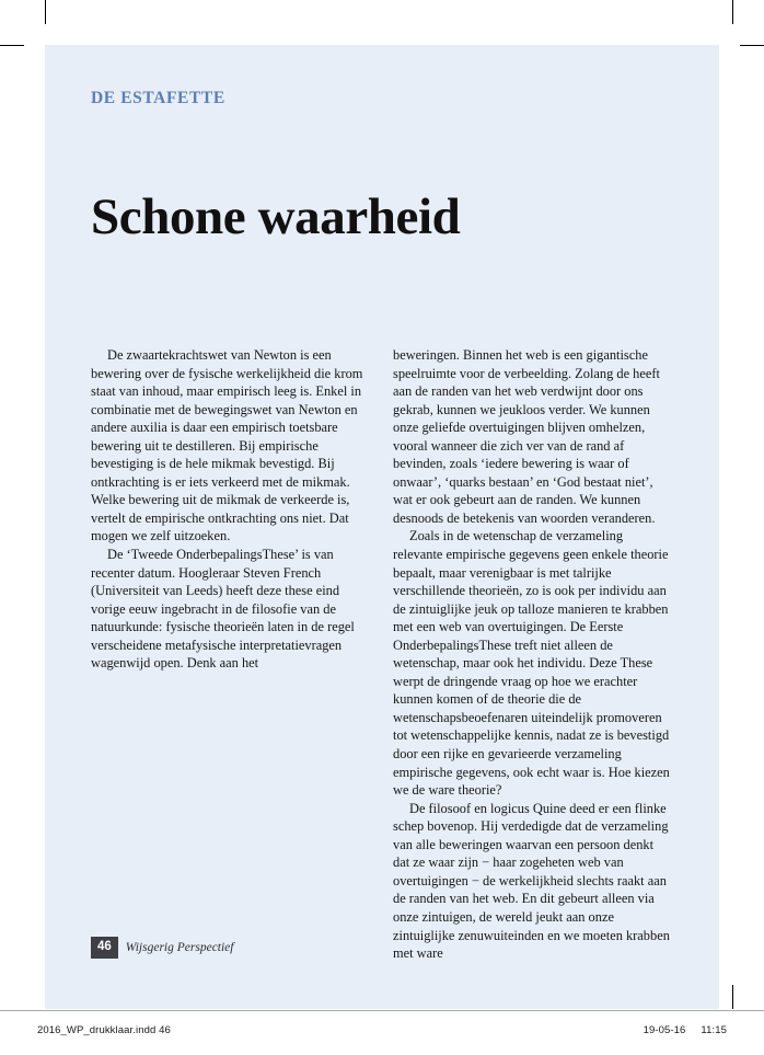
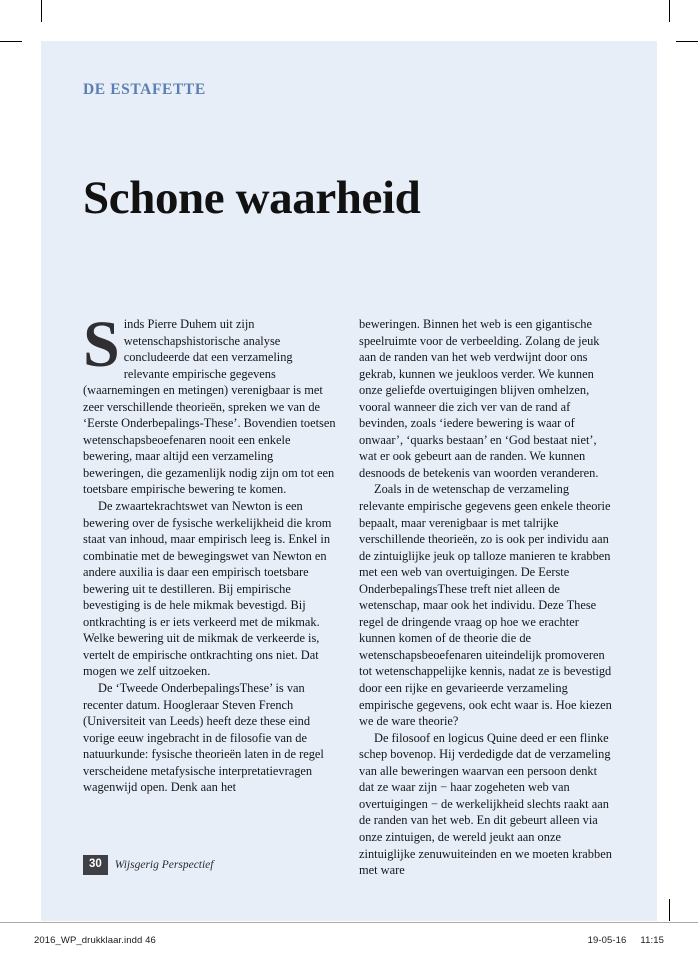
  DE ESTAFETTE
  Schone waarheid
+ S
+ inds Pierre Duhem uit zijn wetenschapshistorische analyse concludeerde dat een verzameling relevante empirische gegevens (waarnemingen en metingen) verenigbaar is met zeer verschillende theorieën, spreken we van de ‘Eerste Onderbepalings-These’. Bovendien toetsen wetenschapsbeoefenaren nooit een enkele bewering, maar altijd een verzameling beweringen, die gezamenlijk nodig zijn om tot een toetsbare empirische bewering te komen.
  De zwaartekrachtswet van Newton is een bewering over de fysische werkelijkheid die krom staat van inhoud, maar empirisch leeg is. Enkel in combinatie met de bewegingswet van Newton en andere auxilia is daar een empirisch toetsbare bewering uit te destilleren. Bij empirische bevestiging is de hele mikmak bevestigd. Bij ontkrachting is er iets verkeerd met de mikmak. Welke bewering uit de mikmak de verkeerde is, vertelt de empirische ontkrachting ons niet. Dat mogen we zelf uitzoeken.
  De ‘Tweede OnderbepalingsThese’ is van recenter datum. Hoogleraar Steven French (Universiteit van Leeds) heeft deze these eind vorige eeuw ingebracht in de filosofie van de natuurkunde: fysische theorieën laten in de regel verscheidene metafysische interpretatievragen wagenwijd open. Denk aan het
- beweringen. Binnen het web is een gigantische speelruimte voor de verbeelding. Zolang de heeft aan de randen van het web verdwijnt door ons gekrab, kunnen we jeukloos verder. We kunnen onze geliefde overtuigingen blijven omhelzen, vooral wanneer die zich ver van de rand af bevinden, zoals ‘iedere bewering is waar of onwaar’, ‘quarks bestaan’ en ‘God bestaat niet’, wat er ook gebeurt aan de randen. We kunnen desnoods de betekenis van woorden veranderen.
+ beweringen. Binnen het web is een gigantische speelruimte voor de verbeelding. Zolang de jeuk aan de randen van het web verdwijnt door ons gekrab, kunnen we jeukloos verder. We kunnen onze geliefde overtuigingen blijven omhelzen, vooral wanneer die zich ver van de rand af bevinden, zoals ‘iedere bewering is waar of onwaar’, ‘quarks bestaan’ en ‘God bestaat niet’, wat er ook gebeurt aan de randen. We kunnen desnoods de betekenis van woorden veranderen.
- Zoals in de wetenschap de verzameling relevante empirische gegevens geen enkele theorie bepaalt, maar verenigbaar is met talrijke verschillende theorieën, zo is ook per individu aan de zintuiglijke jeuk op talloze manieren te krabben met een web van overtuigingen. De Eerste OnderbepalingsThese treft niet alleen de wetenschap, maar ook het individu. Deze These werpt de dringende vraag op hoe we erachter kunnen komen of de theorie die de wetenschapsbeoefenaren uiteindelijk promoveren tot wetenschappelijke kennis, nadat ze is bevestigd door een rijke en gevarieerde verzameling empirische gegevens, ook echt waar is. Hoe kiezen we de ware theorie?
+ Zoals in de wetenschap de verzameling relevante empirische gegevens geen enkele theorie bepaalt, maar verenigbaar is met talrijke verschillende theorieën, zo is ook per individu aan de zintuiglijke jeuk op talloze manieren te krabben met een web van overtuigingen. De Eerste OnderbepalingsThese treft niet alleen de wetenschap, maar ook het individu. Deze These regel de dringende vraag op hoe we erachter kunnen komen of de theorie die de wetenschapsbeoefenaren uiteindelijk promoveren tot wetenschappelijke kennis, nadat ze is bevestigd door een rijke en gevarieerde verzameling empirische gegevens, ook echt waar is. Hoe kiezen we de ware theorie?
  De filosoof en logicus Quine deed er een flinke schep bovenop. Hij verdedigde dat de verzameling van alle beweringen waarvan een persoon denkt dat ze waar zijn − haar zogeheten web van overtuigingen − de werkelijkheid slechts raakt aan de randen van het web. En dit gebeurt alleen via onze zintuigen, de wereld jeukt aan onze zintuiglijke zenuwuiteinden en we moeten krabben met ware
- 46
+ 30
  Wijsgerig Perspectief
  2016_WP_drukklaar.indd 46
  19-05-16
  11:15
